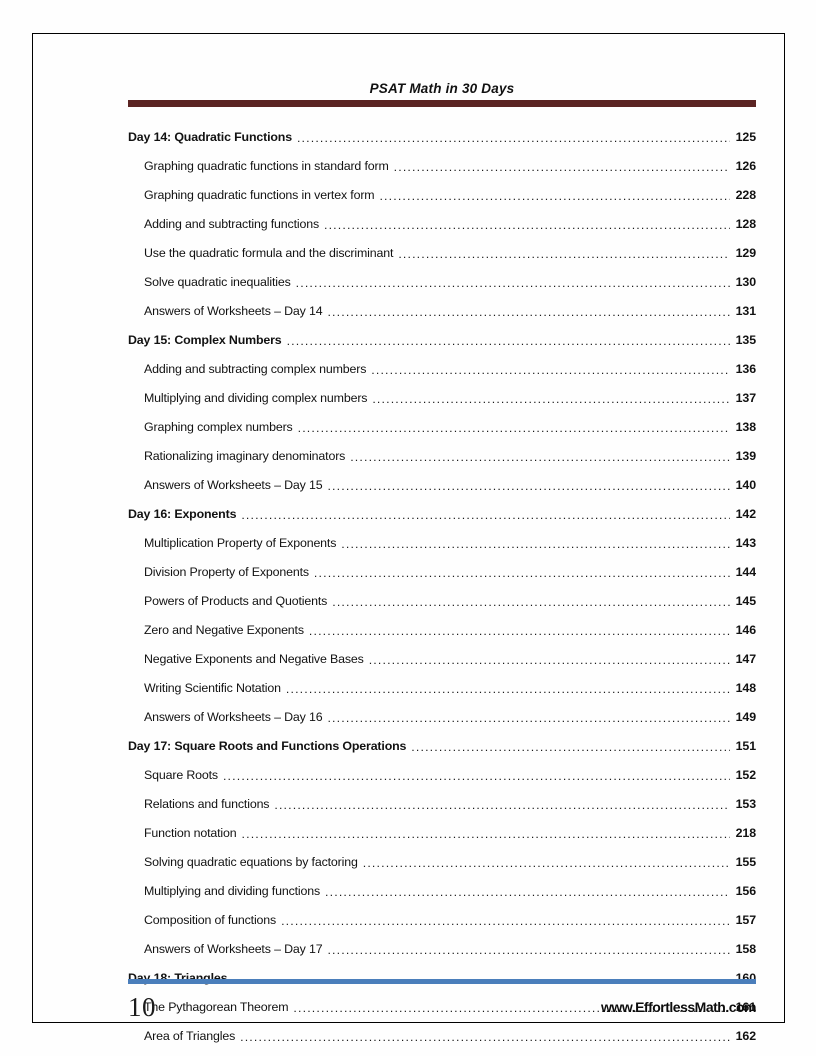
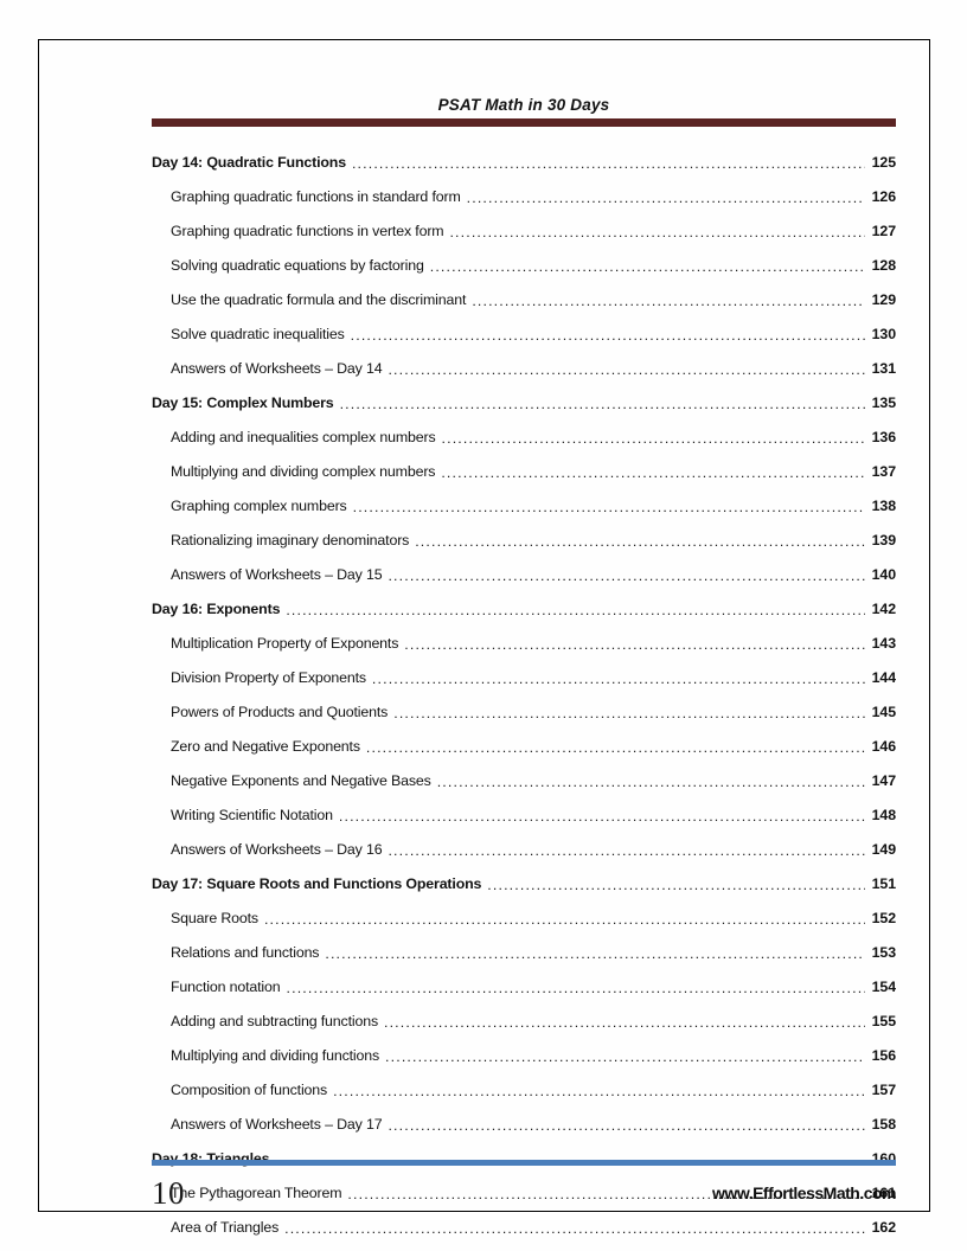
  PSAT Math in 30 Days
  Day 14: Quadratic Functions
  125
  Graphing quadratic functions in standard form
  126
  Graphing quadratic functions in vertex form
- 228
+ 127
- Adding and subtracting functions
+ Solving quadratic equations by factoring
  128
  Use the quadratic formula and the discriminant
  129
  Solve quadratic inequalities
  130
  Answers of Worksheets – Day 14
  131
  Day 15: Complex Numbers
  135
- Adding and subtracting complex numbers
+ Adding and inequalities complex numbers
  136
  Multiplying and dividing complex numbers
  137
  Graphing complex numbers
  138
  Rationalizing imaginary denominators
  139
  Answers of Worksheets – Day 15
  140
  Day 16: Exponents
  142
  Multiplication Property of Exponents
  143
  Division Property of Exponents
  144
  Powers of Products and Quotients
  145
  Zero and Negative Exponents
  146
  Negative Exponents and Negative Bases
  147
  Writing Scientific Notation
  148
  Answers of Worksheets – Day 16
  149
  Day 17: Square Roots and Functions Operations
  151
  Square Roots
  152
  Relations and functions
  153
  Function notation
- 218
+ 154
- Solving quadratic equations by factoring
+ Adding and subtracting functions
  155
  Multiplying and dividing functions
  156
  Composition of functions
  157
  Answers of Worksheets – Day 17
  158
  Day 18: Triangles
  160
  The Pythagorean Theorem
  161
  Area of Triangles
  162
  10
  www.EffortlessMath.com
